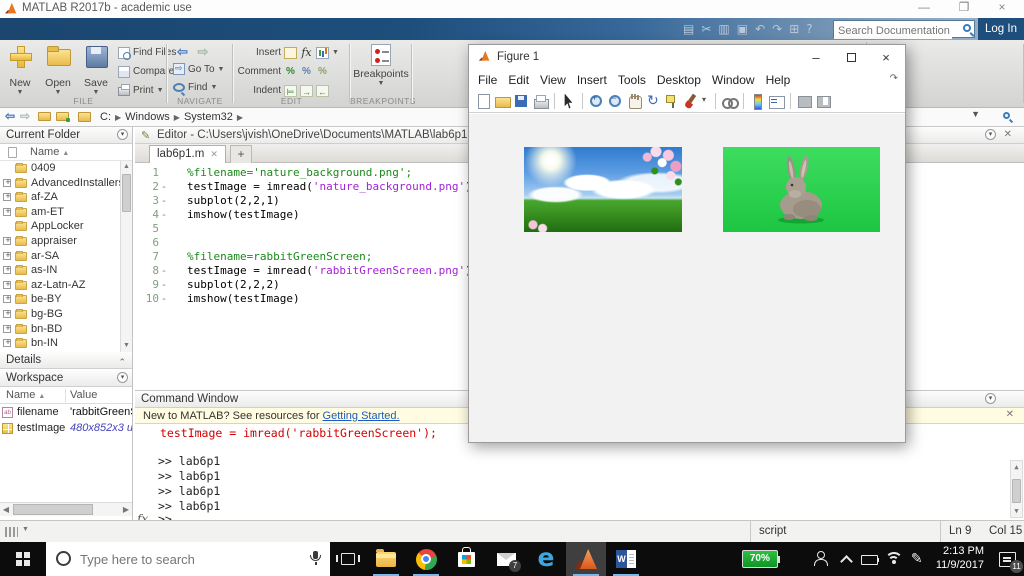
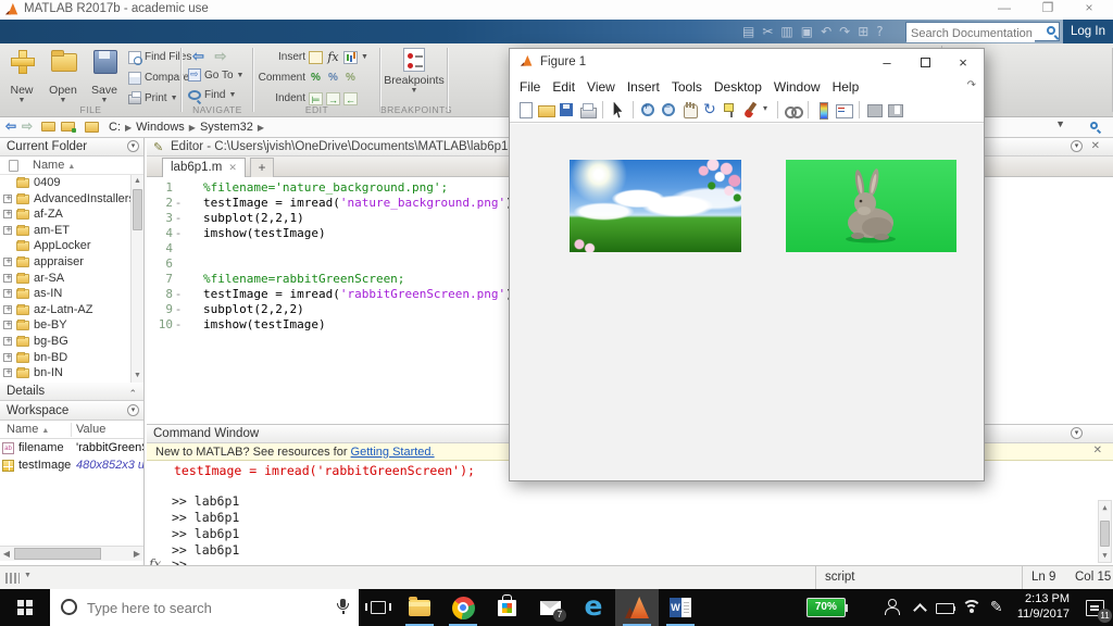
  MATLAB R2017b - academic use
  —
  ❐
  ×
  ▤
  ✂
  ▥
  ▣
  ↶
  ↷
  ⊞
  ?
  Search Documentation
  Log In
  New
  Open
  Save
  Find Fil
  Compa
  Print
  FILE
  ⇦ ⇨
  Go To
  Find
  NAVIGATE
  Insert
  fx
  Comment
  %
  %
  %
  Indent
  ⊨
  →
  ←
  EDIT
  Breakpoints
  BREAKPOINT
  ⇦
  ⇨
  C: ▶ Windows ▶ System32 ▶
  ▼
  Current Folder
  Name
  0409
  AdvancedInstaller
  af-ZA
  am-ET
  AppLocker
  appraiser
  ar-SA
  as-IN
  az-Latn-AZ
  be-BY
  bg-BG
  bn-BD
  bn-IN
  Details
  ⌃
  Workspace
  Name
  Value
  filename
  'rabbitGreen
  testImage
  480x852x3 u
  ◀
  ▶
  ✎
  Editor - C:\Users\jvish\OneDrive\Documents\MATLAB\lab6p1
  ✕
  lab6p1.m ✕
  +
  1 %filename='nature_background.png';
  2 - testImage = imread('nature_background.png'
  3 - subplot(2,2,1)
  4 - imshow(testImage)
- 5
+ 4
  6
  7 %filename=rabbitGreenScreen;
  8 - testImage = imread('rabbitGreenScreen.png'
  9 - subplot(2,2,2)
  10 - imshow(testImage)
  Command Window
  New to MATLAB? See resources for Getting Started.
  ✕
  testImage = imread('rabbitGreenScreen');
  >> lab6p1
  >> lab6p1
  >> lab6p1
  >> lab6p1
  fx
  >>
  ▲
  ▼
  script
  Ln 9
  Col 15
  Figure 1
  –
  ×
  File Edit View Insert Tools Desktop Window Help
  ↷
  Type here to search
  7
  70%
  2:13 PM
  11/9/2017
  11
